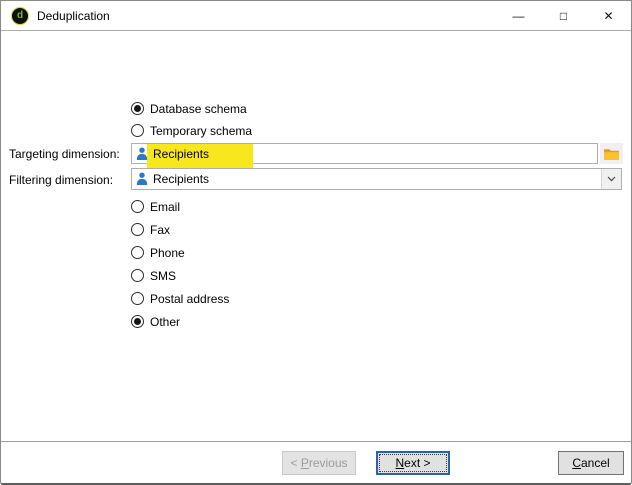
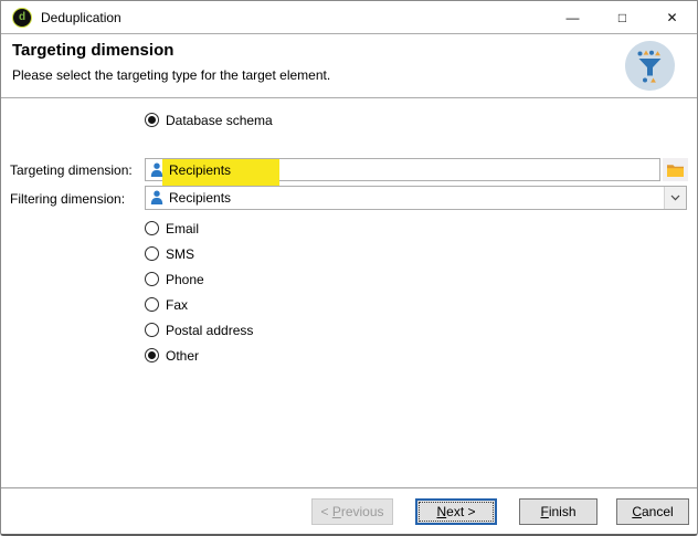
  d
  Deduplication
  —
  □
  ✕
+ Targeting dimension
+ Please select the targeting type for the target element.
  Database schema
- Temporary schema
  Targeting dimension:
  Recipients
  Filtering dimension:
  Recipients
  Email
- Fax
+ SMS
  Phone
- SMS
+ Fax
  Postal address
  Other
  <
  P
  revious
  N
  ext >
+ F
+ inish
  C
  ancel
